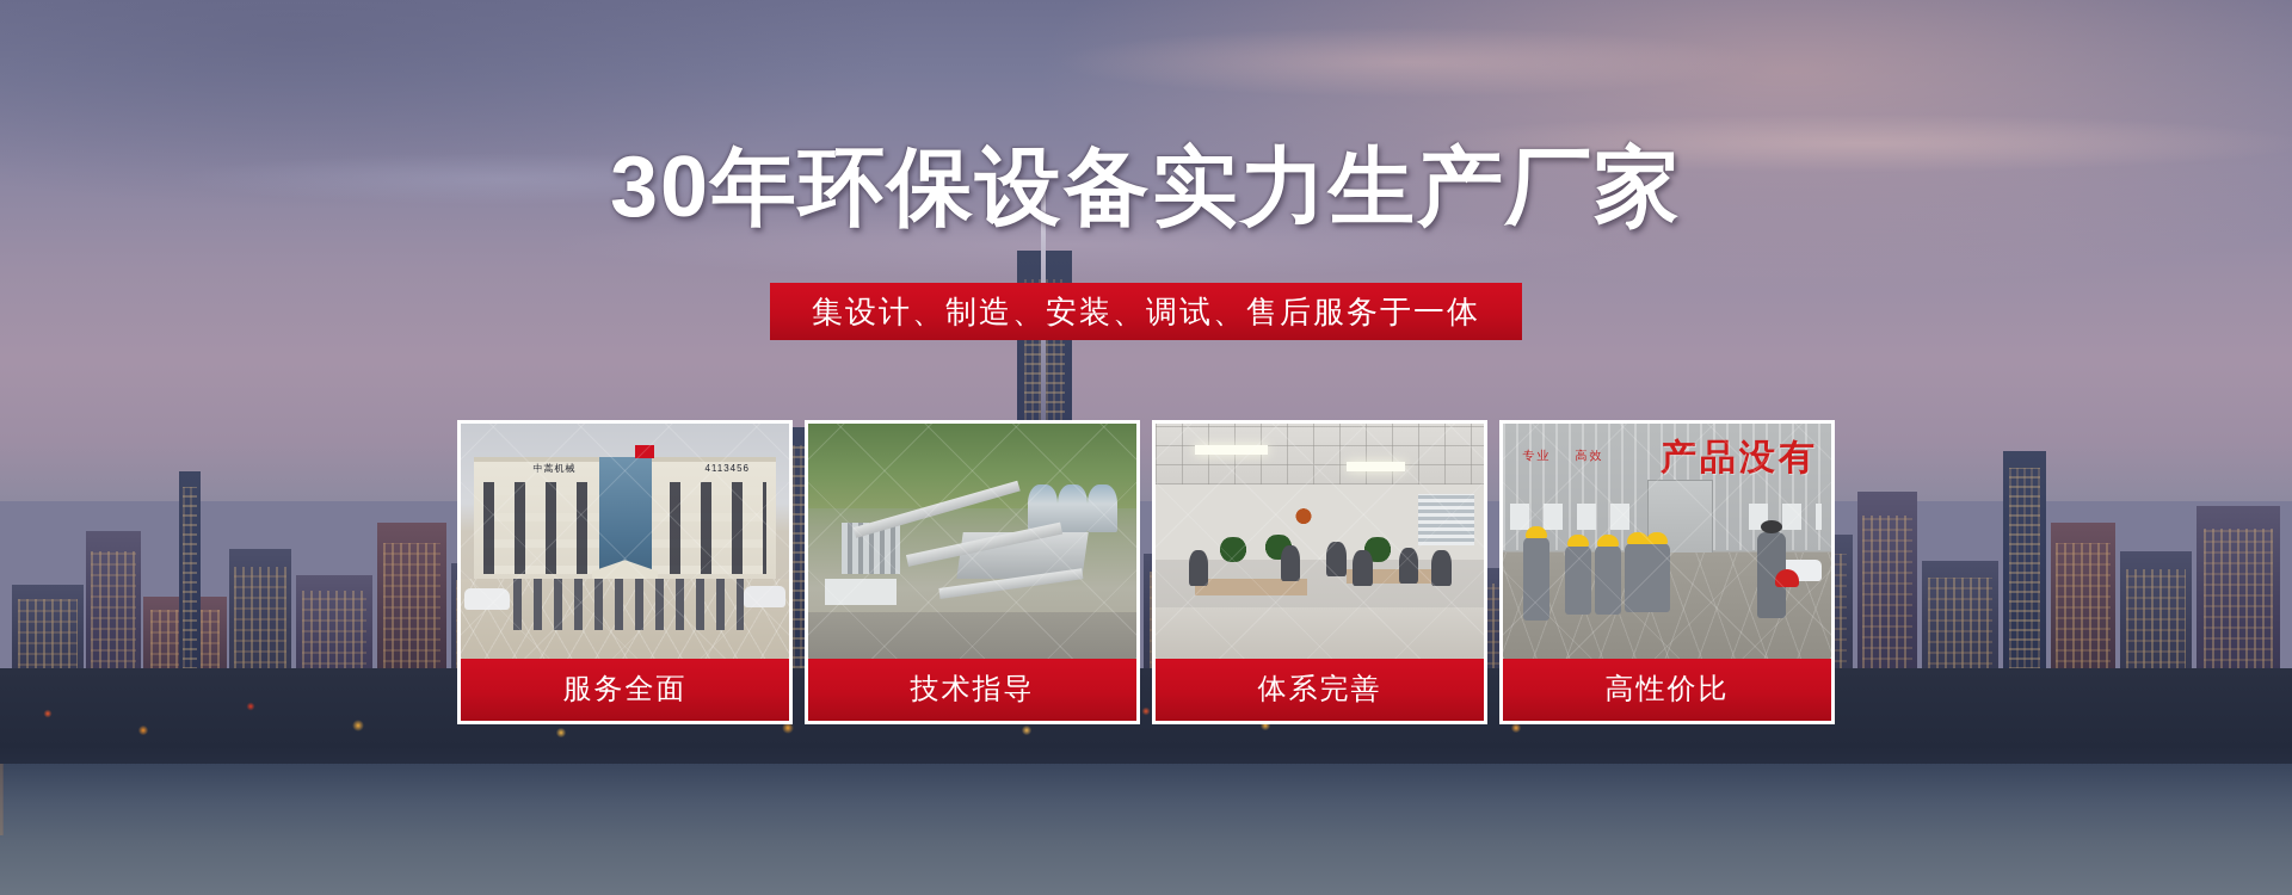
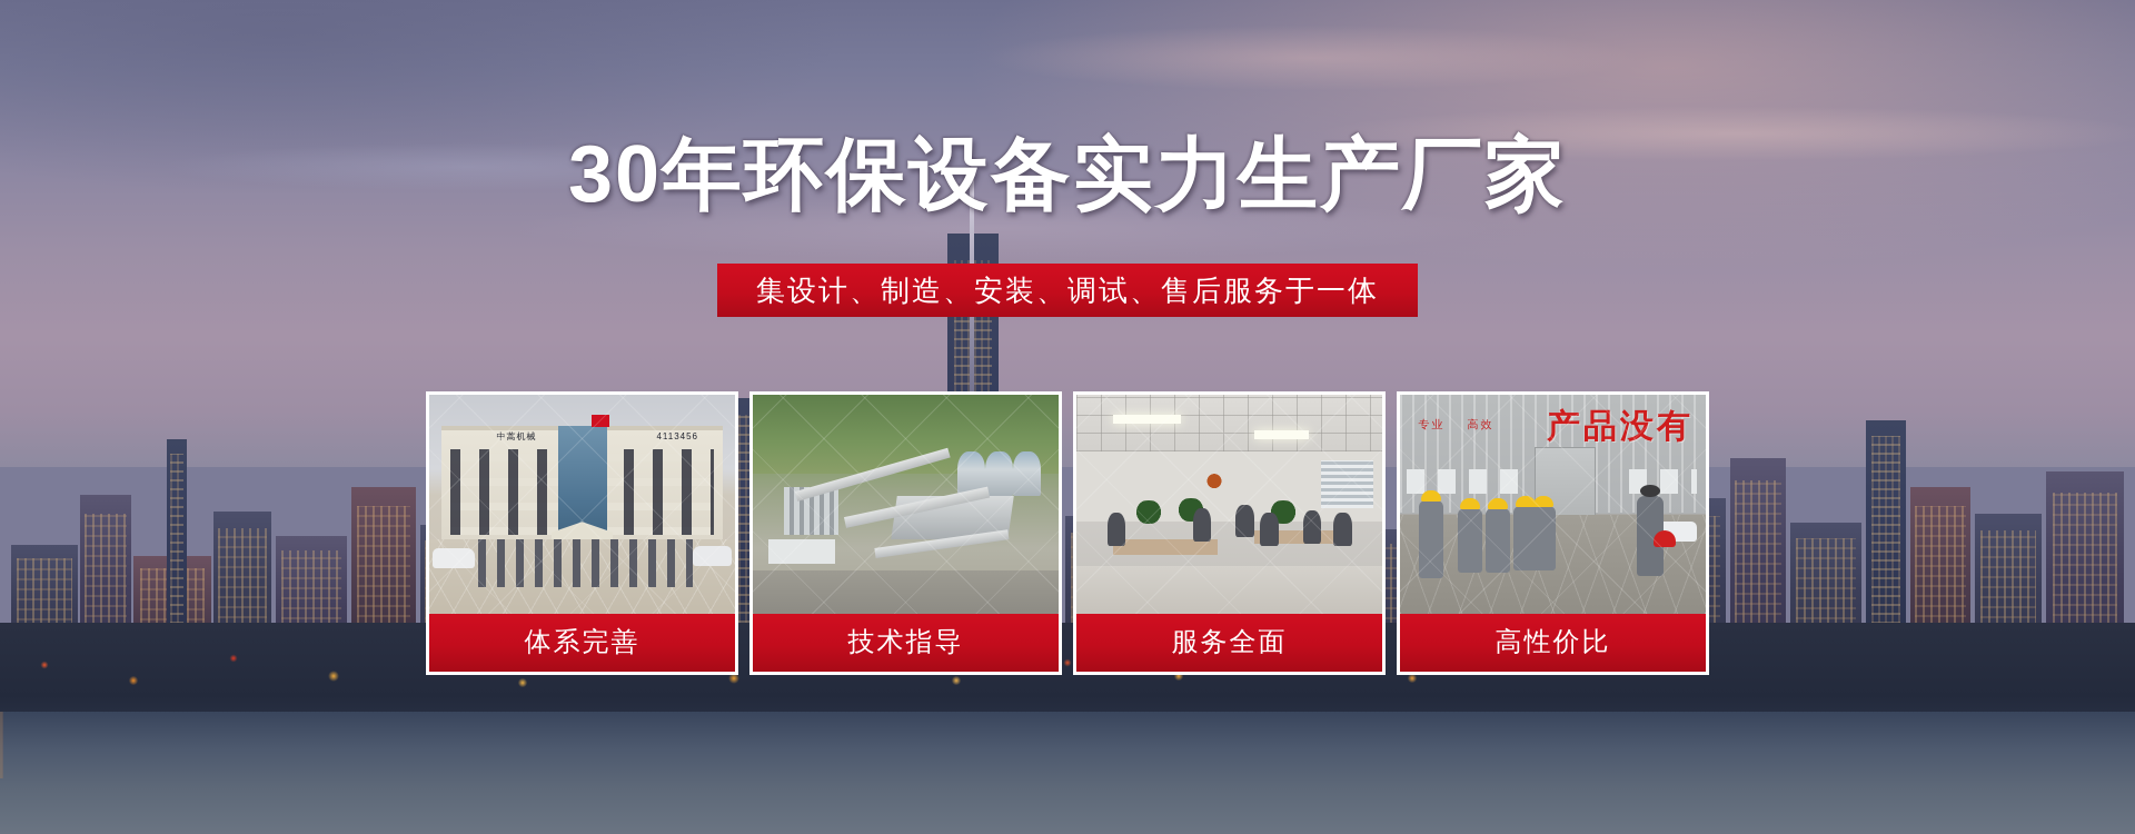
  30年环保设备实力生产厂家
  集设计、制造、安装、调试、售后服务于一体
- 服务全面
+ 体系完善
  技术指导
- 体系完善
+ 服务全面
  高性价比
